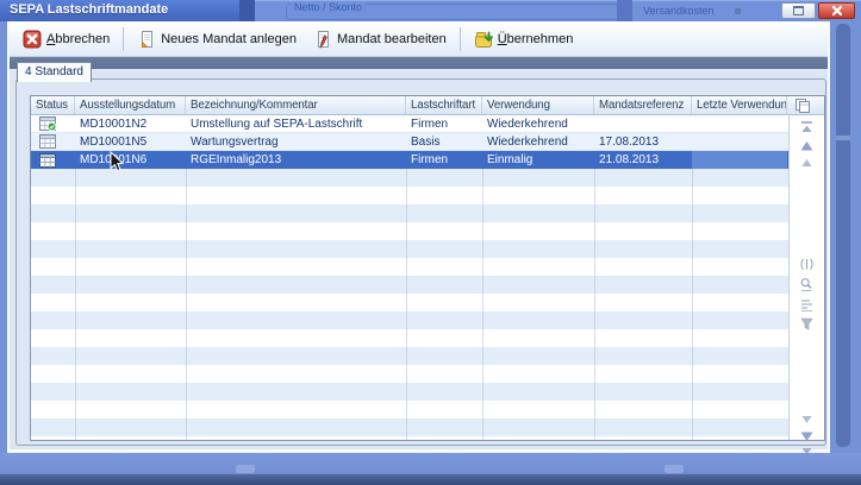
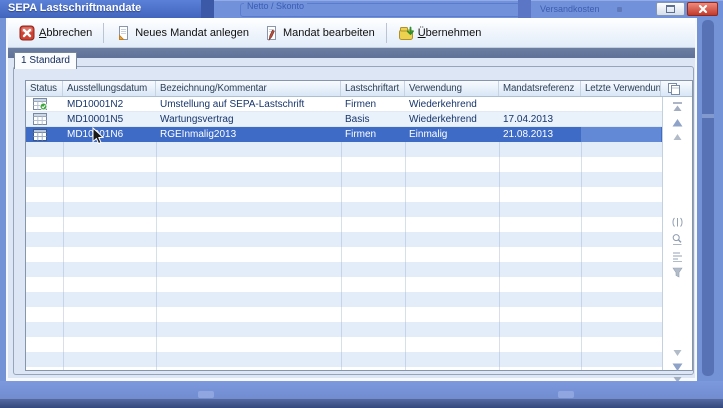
  SEPA Lastschriftmandate
  Netto / Skonto
  Versandkosten
  Abbrechen
  Neues Mandat anlegen
  Mandat bearbeiten
  Übernehmen
- 4 Standard
+ 1 Standard
  Status
  Ausstellungsdatum
  Bezeichnung/Kommentar
  Lastschriftart
  Verwendung
  Mandatsreferenz
  Letzte Verwendun
  MD10001N2
  Umstellung auf SEPA-Lastschrift
  Firmen
  Wiederkehrend
  MD10001N5
  Wartungsvertrag
  Basis
  Wiederkehrend
- 17.08.2013
+ 17.04.2013
  MD1001N6
  RGEInmalig2013
  Firmen
  Einmalig
  21.08.2013
